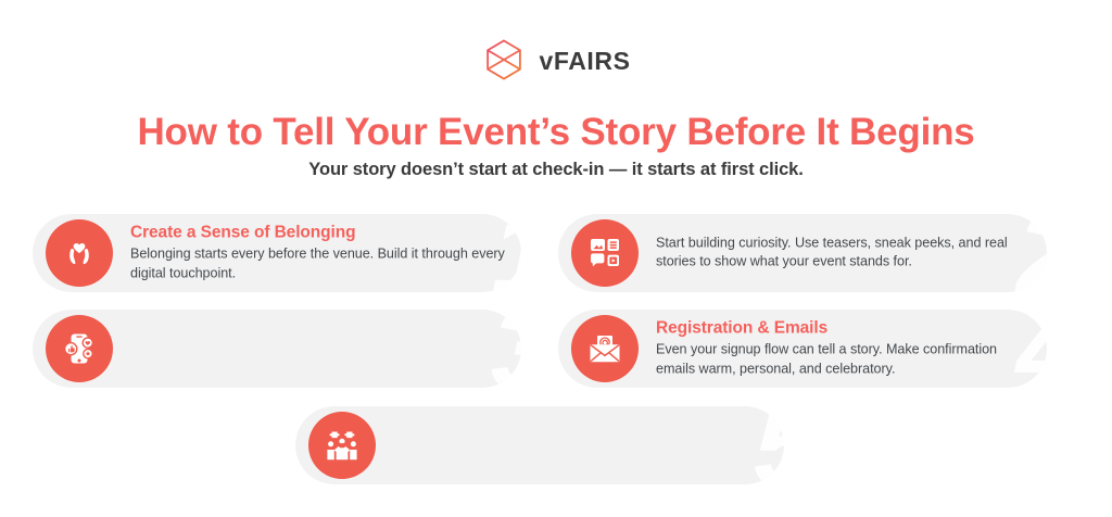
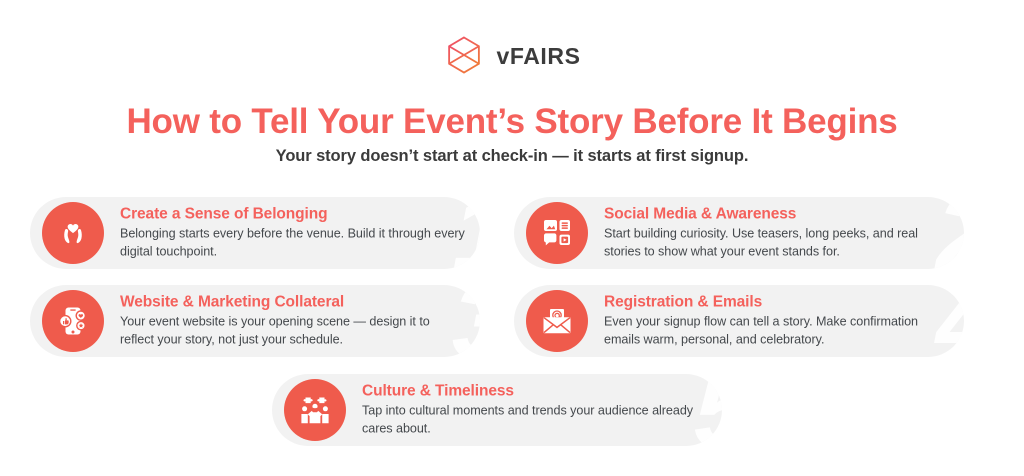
  vFAIRS
  How to Tell Your Event’s Story Before It Begins
- Your story doesn’t start at check-in — it starts at first click.
+ Your story doesn’t start at check-in — it starts at first signup.
  1
  Create a Sense of Belonging
  Belonging starts every before the venue. Build it through every digital touchpoint.
+ Social Media & Awareness
- Start building curiosity. Use teasers, sneak peeks, and real stories to show what your event stands for.
+ Start building curiosity. Use teasers, long peeks, and real stories to show what your event stands for.
+ Website & Marketing Collateral
+ Your event website is your opening scene — design it to reflect your story, not just your schedule.
  Registration & Emails
  Even your signup flow can tell a story. Make confirmation emails warm, personal, and celebratory.
+ Culture & Timeliness
+ Tap into cultural moments and trends your audience already cares about.
